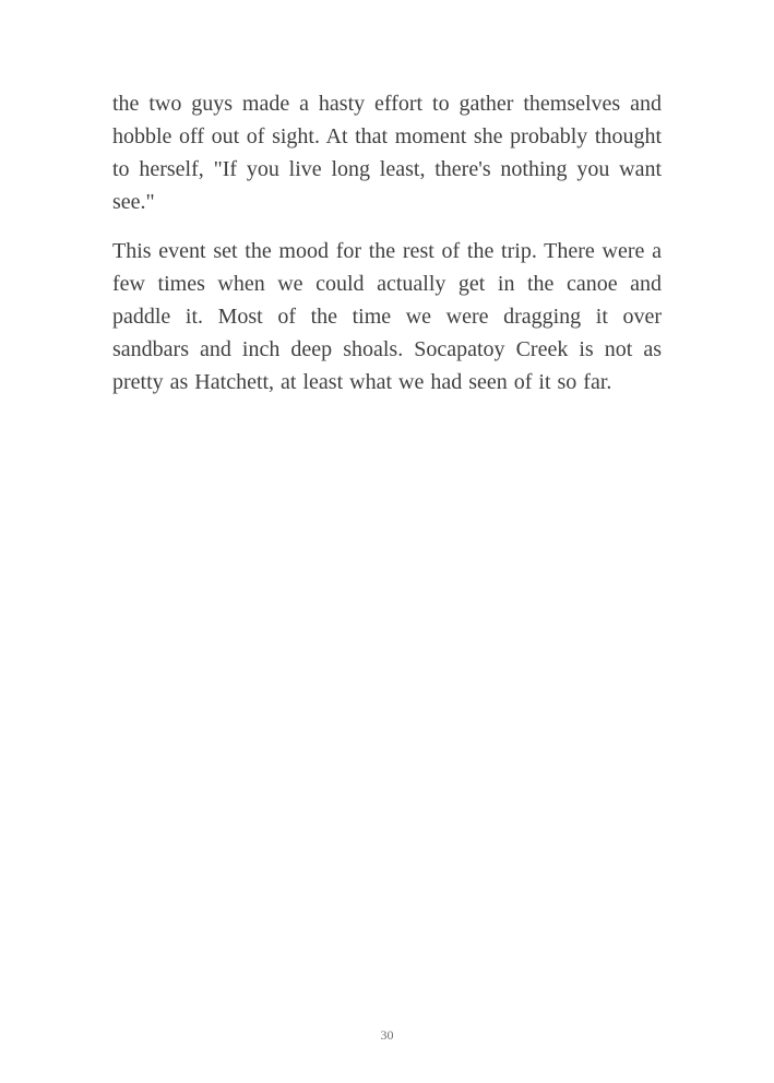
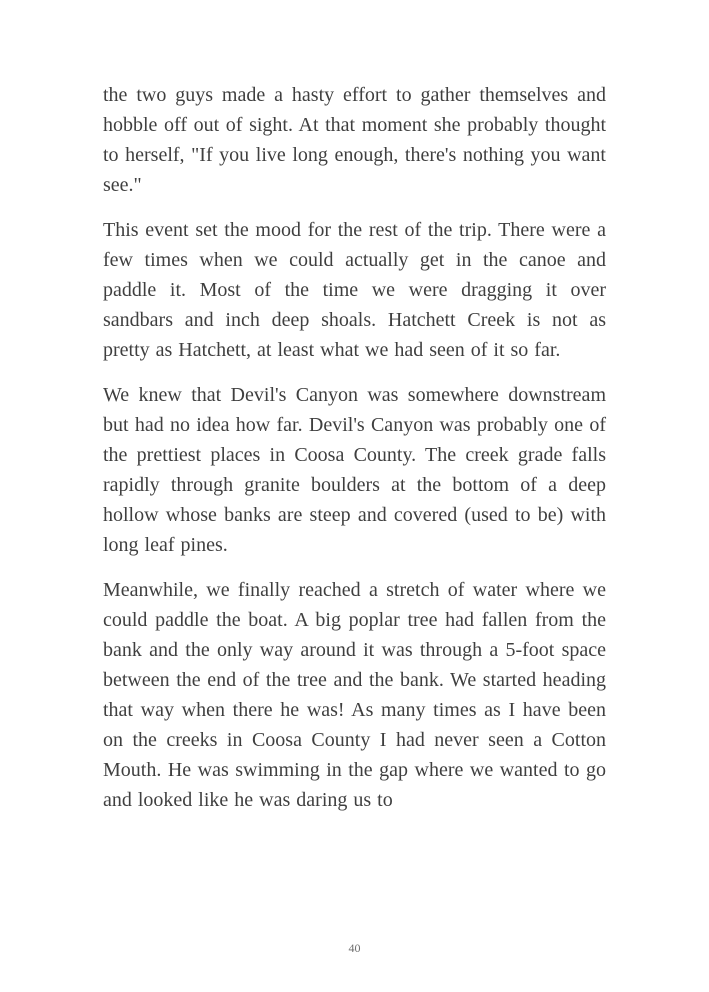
- the two guys made a hasty effort to gather themselves and hobble off out of sight. At that moment she probably thought to herself, "If you live long least, there's nothing you want see."
+ the two guys made a hasty effort to gather themselves and hobble off out of sight. At that moment she probably thought to herself, "If you live long enough, there's nothing you want see."
- This event set the mood for the rest of the trip. There were a few times when we could actually get in the canoe and paddle it. Most of the time we were dragging it over sandbars and inch deep shoals. Socapatoy Creek is not as pretty as Hatchett, at least what we had seen of it so far.
+ This event set the mood for the rest of the trip. There were a few times when we could actually get in the canoe and paddle it. Most of the time we were dragging it over sandbars and inch deep shoals. Hatchett Creek is not as pretty as Hatchett, at least what we had seen of it so far.
+ We knew that Devil's Canyon was somewhere downstream but had no idea how far. Devil's Canyon was probably one of the prettiest places in Coosa County. The creek grade falls rapidly through granite boulders at the bottom of a deep hollow whose banks are steep and covered (used to be) with long leaf pines.
+ Meanwhile, we finally reached a stretch of water where we could paddle the boat. A big poplar tree had fallen from the bank and the only way around it was through a 5-foot space between the end of the tree and the bank. We started heading that way when there he was! As many times as I have been on the creeks in Coosa County I had never seen a Cotton Mouth. He was swimming in the gap where we wanted to go and looked like he was daring us to
- 30
+ 40
